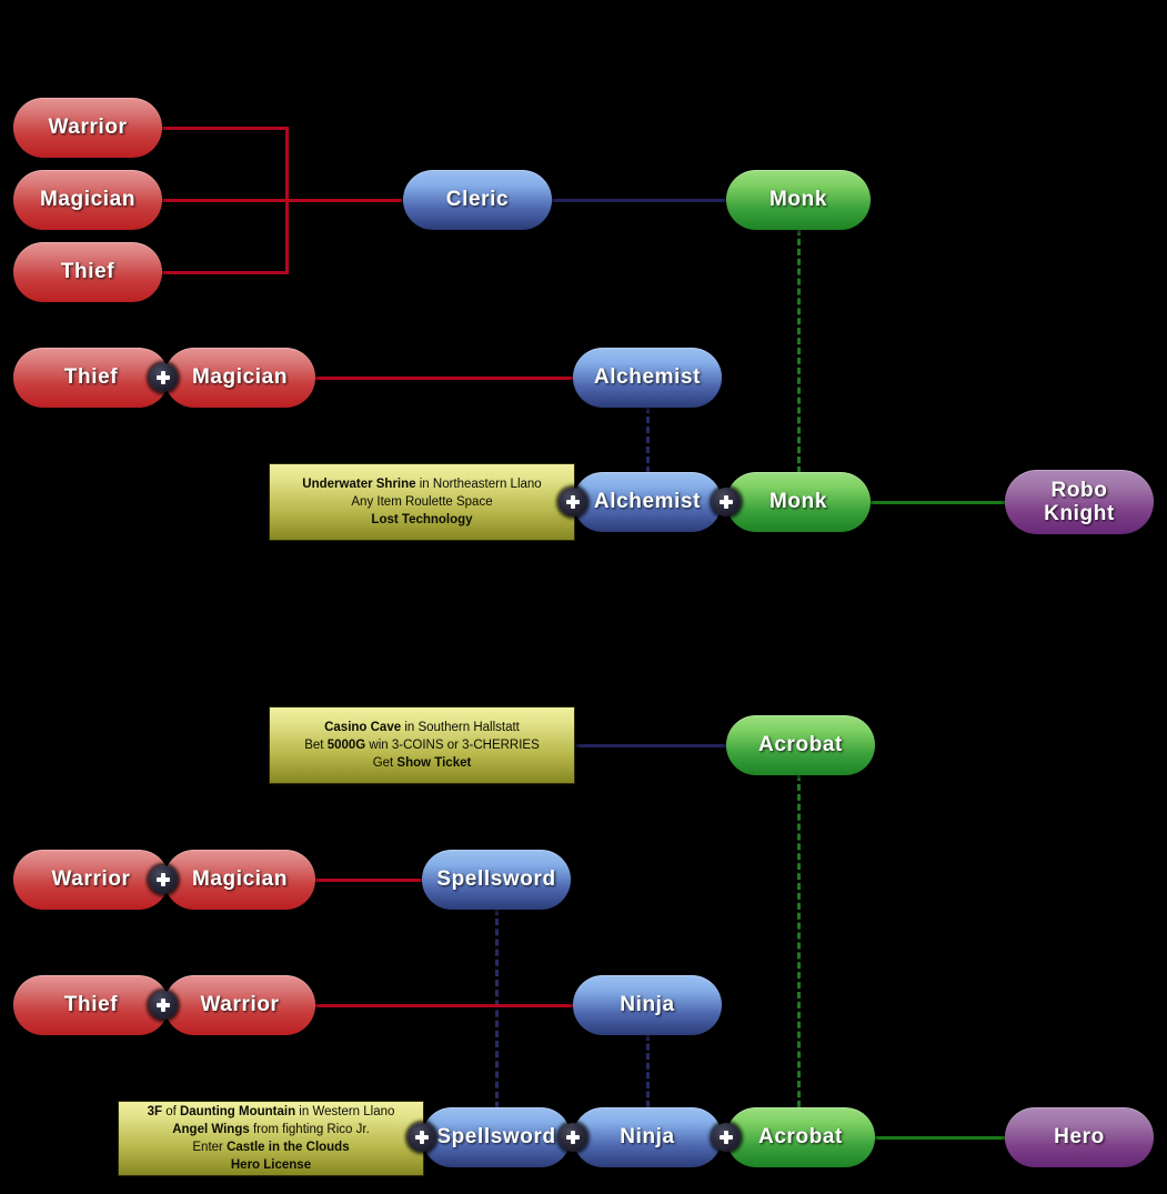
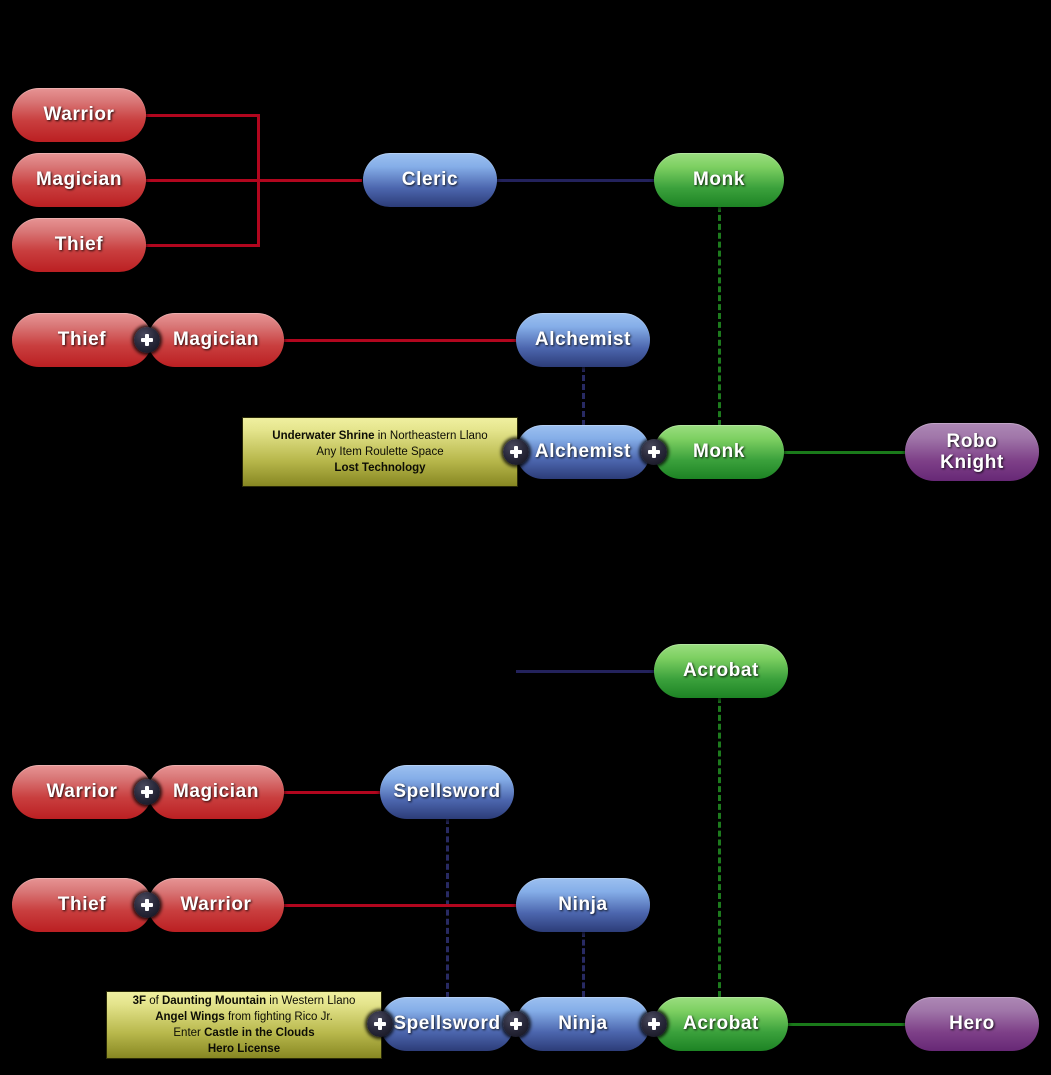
  Warrior
  Magician
  Thief
  Cleric
  Monk
  Thief
  Magician
  Alchemist
  Underwater Shrine in Northeastern Llano
  Any Item Roulette Space
  Lost Technology
  Alchemist
  Monk
  Robo
  Knight
- Casino Cave in Southern Hallstatt
- Bet 5000G win 3-COINS or 3-CHERRIES
- Get Show Ticket
  Acrobat
  Warrior
  Magician
  Spellsword
  Thief
  Warrior
  Ninja
  3F of Daunting Mountain in Western Llano
  Angel Wings from fighting Rico Jr.
  Enter Castle in the Clouds
  Hero License
  Spellsword
  Ninja
  Acrobat
  Hero
